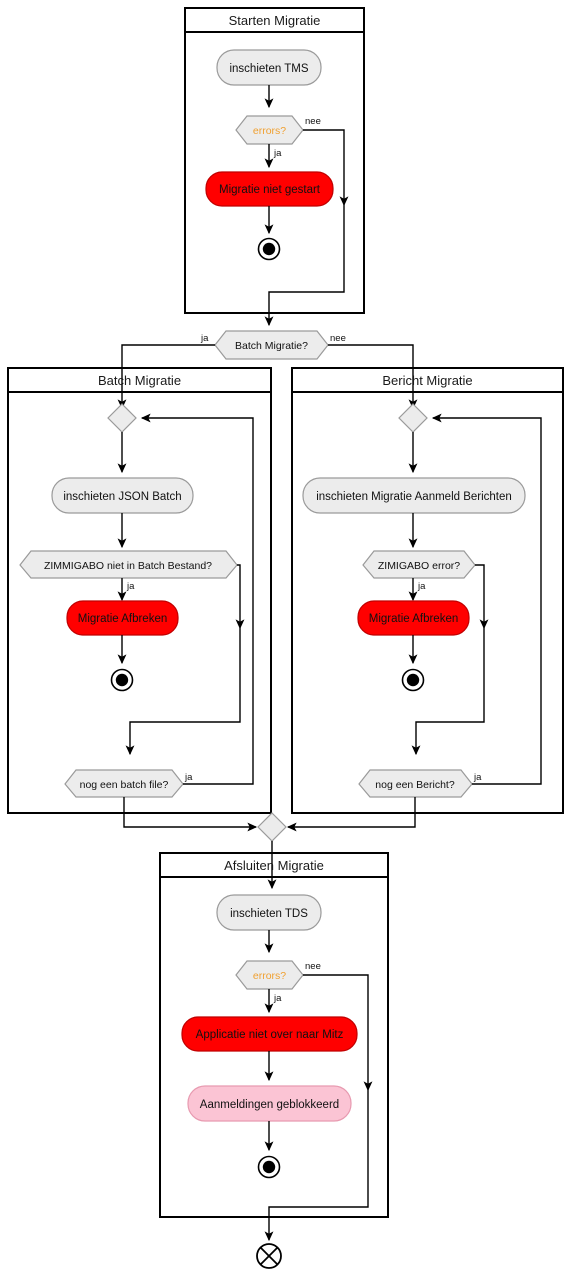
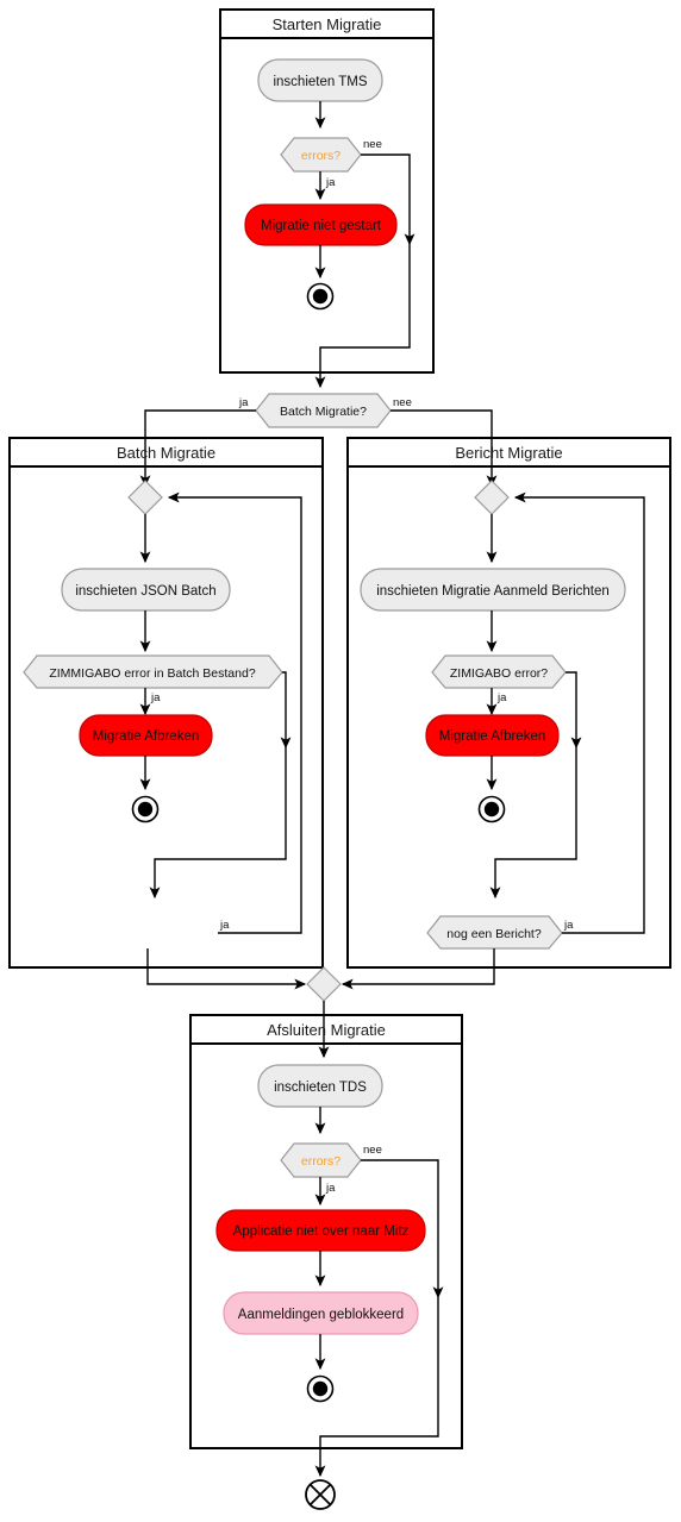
  Starten Migratie
  inschieten TMS
  errors?
  nee
  ja
  Migratie niet gestart
  Batch Migratie?
  ja
  nee
  Batch Migratie
  inschieten JSON Batch
- ZIMMIGABO niet in Batch Bestand?
+ ZIMMIGABO error in Batch Bestand?
  ja
  Migratie Afbreken
- nog een batch file?
  ja
  Bericht Migratie
  inschieten Migratie Aanmeld Berichten
  ZIMIGABO error?
  ja
  Migratie Afbreken
  nog een Bericht?
  ja
  Afsluiten Migratie
  inschieten TDS
  errors?
  nee
  ja
  Applicatie niet over naar Mitz
  Aanmeldingen geblokkeerd
